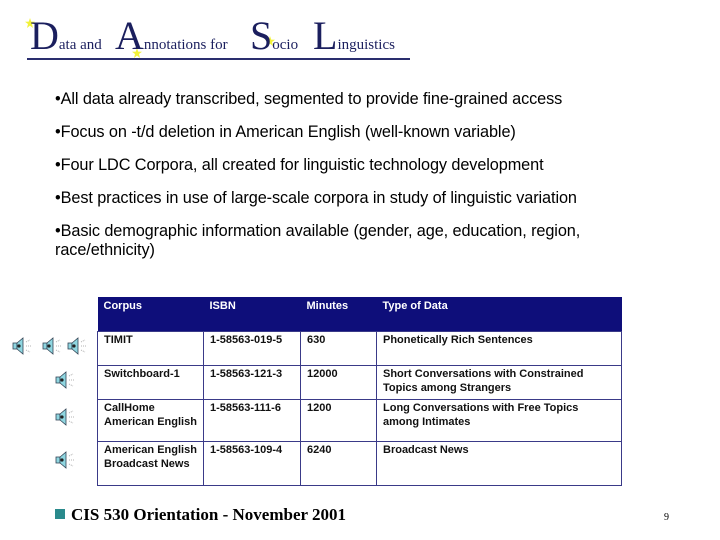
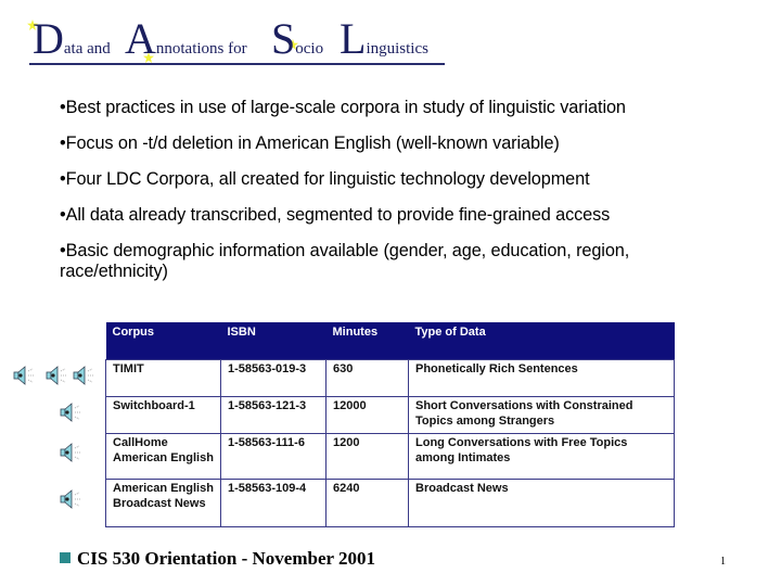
  Data and
  Annotations for
  Socio
  Linguistics
- •All data already transcribed, segmented to provide fine-grained access
+ •Best practices in use of large-scale corpora in study of linguistic variation
  •Focus on -t/d deletion in American English (well-known variable)
  •Four LDC Corpora, all created for linguistic technology development
- •Best practices in use of large-scale corpora in study of linguistic variation
+ •All data already transcribed, segmented to provide fine-grained access
  •Basic demographic information available (gender, age, education, region, race/ethnicity)
  Corpus	ISBN	Minutes	Type of Data
- TIMIT	1-58563-019-5	630	Phonetically Rich Sentences
+ TIMIT	1-58563-019-3	630	Phonetically Rich Sentences
  Switchboard-1	1-58563-121-3	12000	Short Conversations with Constrained Topics among Strangers
  CallHome American English	1-58563-111-6	1200	Long Conversations with Free Topics among Intimates
  American English Broadcast News	1-58563-109-4	6240	Broadcast News
  CIS 530 Orientation - November 2001
- 9
+ 1
